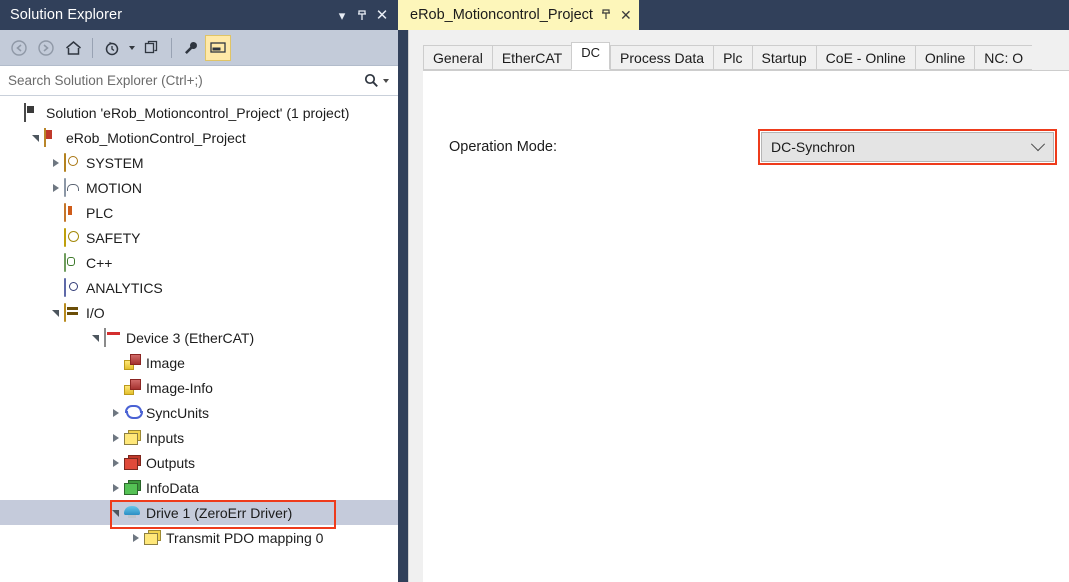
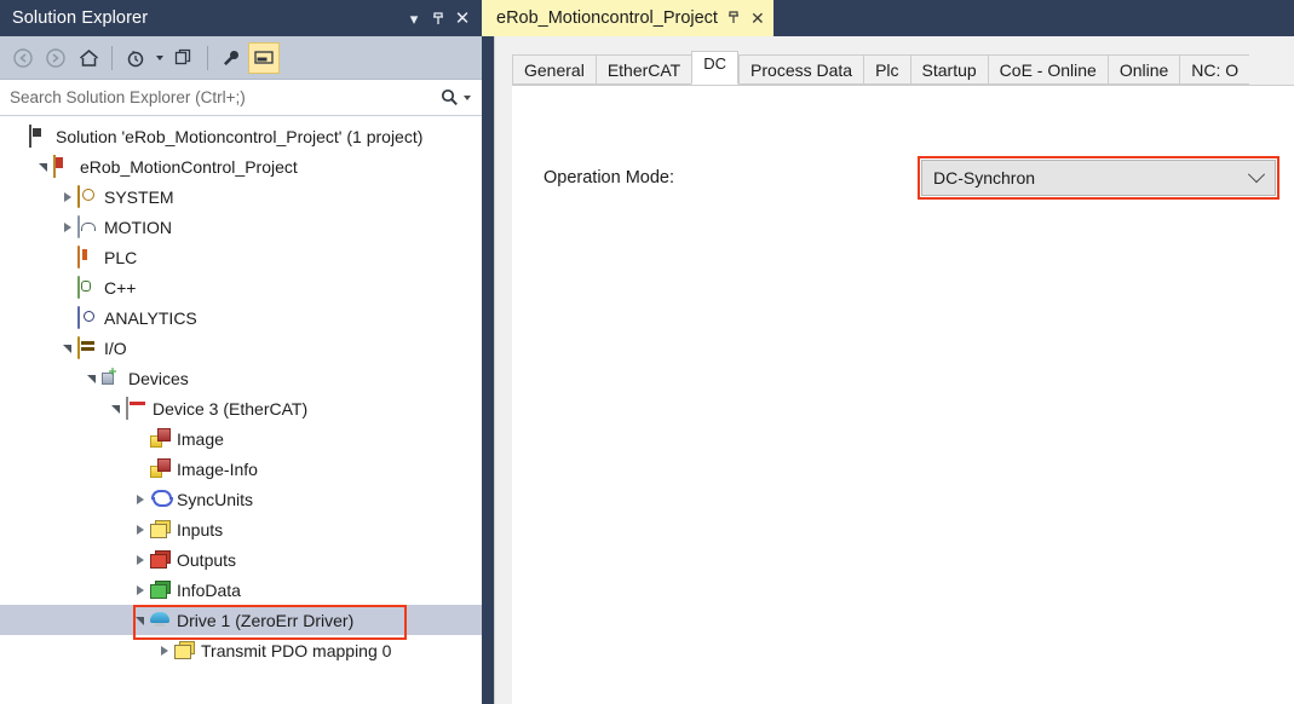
  Solution Explorer
  ▾
  ✕
  Search Solution Explorer (Ctrl+;)
  Solution 'eRob_Motioncontrol_Project' (1 project)
  eRob_MotionControl_Project
  SYSTEM
  MOTION
  PLC
- SAFETY
  C++
  ANALYTICS
  I/O
+ Devices
  Device 3 (EtherCAT)
  Image
  Image-Info
  SyncUnits
  Inputs
  Outputs
  InfoData
  Drive 1 (ZeroErr Driver)
  Transmit PDO mapping 0
  eRob_Motioncontrol_Project
  ✕
  General
  EtherCAT
  DC
  Process Data
  Plc
  Startup
  CoE - Online
  Online
  NC: O
  Operation Mode:
  DC-Synchron
